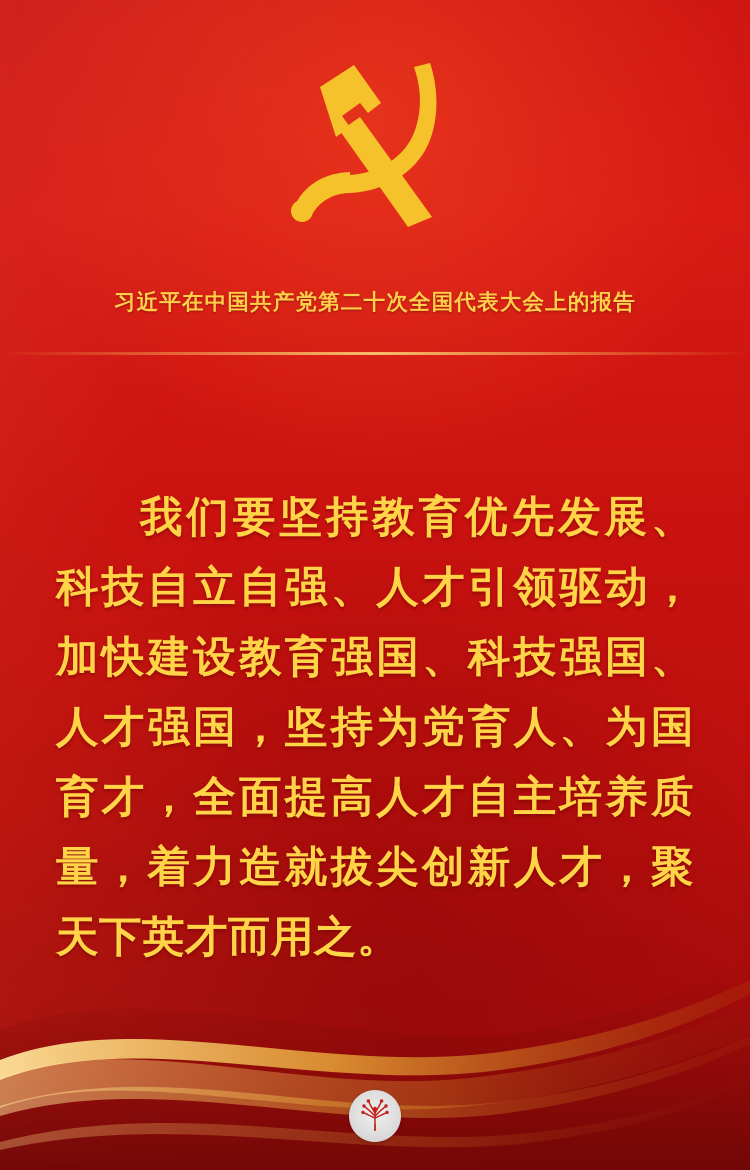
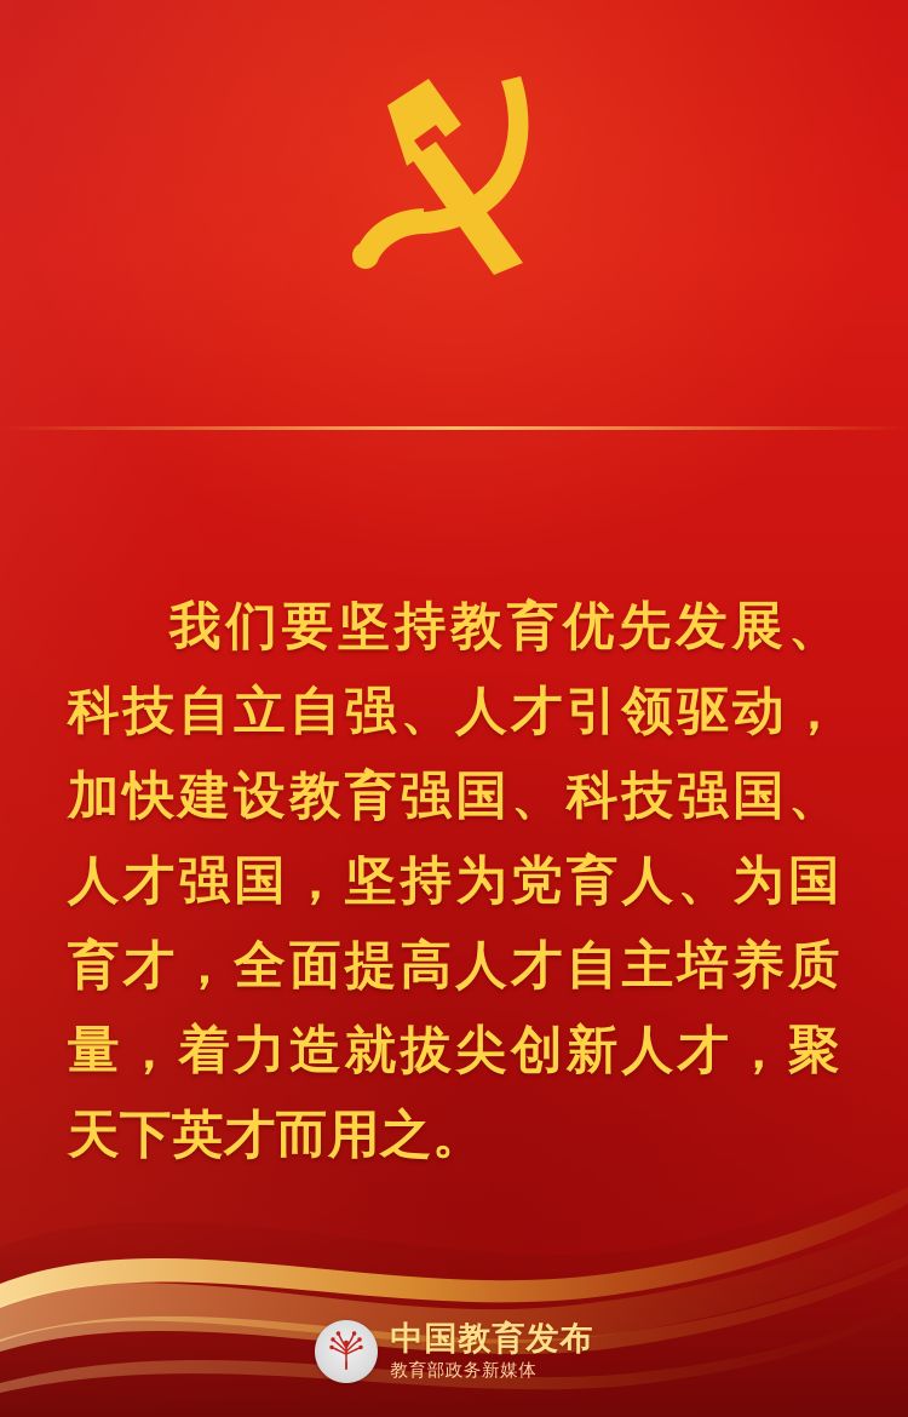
- 习近平在中国共产党第二十次全国代表大会上的报告
  我们要坚持教育优先发展、科技自立自强、人才引领驱动，加快建设教育强国、科技强国、人才强国，坚持为党育人、为国育才，全面提高人才自主培养质量，着力造就拔尖创新人才，聚天下英才而用之。
+ 中国教育发布
+ 教育部政务新媒体
